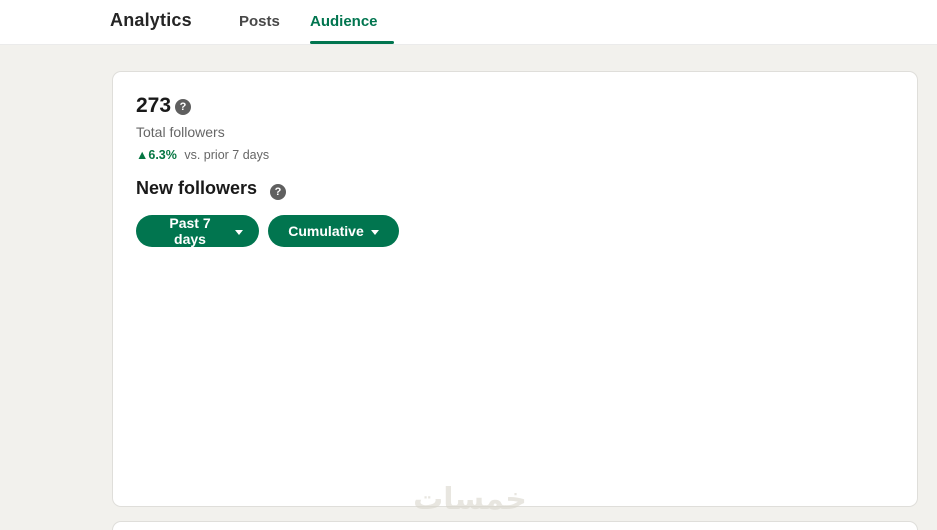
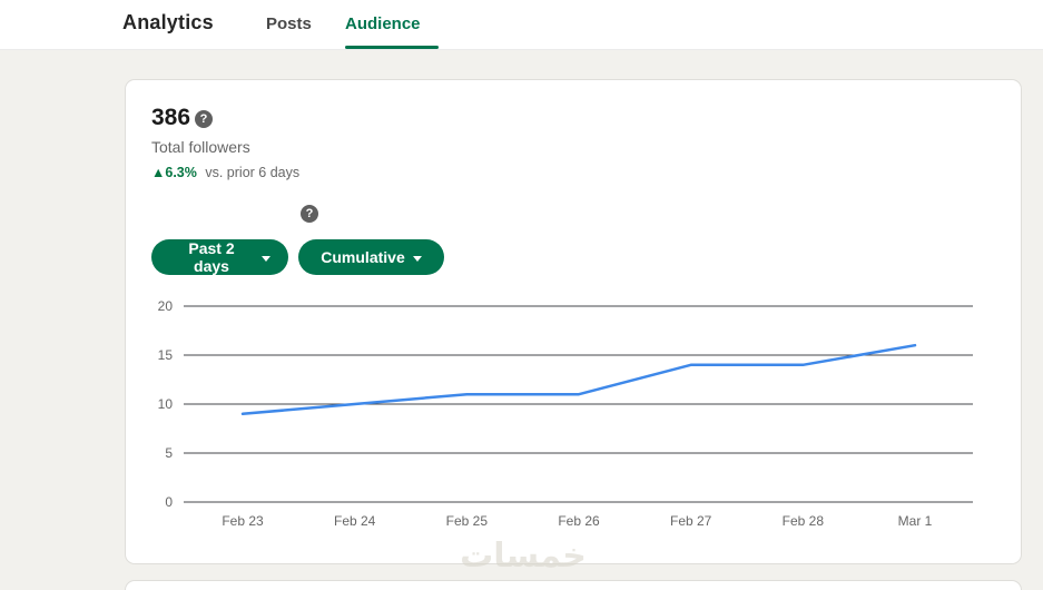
  Analytics
  Posts
  Audience
- 273
+ 386
  ?
  Total followers
- ▲6.3% vs. prior 7 days
+ ▲6.3% vs. prior 6 days
- New followers
  ?
- Past 7 days
+ Past 2 days
  Cumulative
+ 0
+ 5
+ 10
+ 15
+ 20
+ Feb 23
+ Feb 24
+ Feb 25
+ Feb 26
+ Feb 27
+ Feb 28
+ Mar 1
  خمسات
